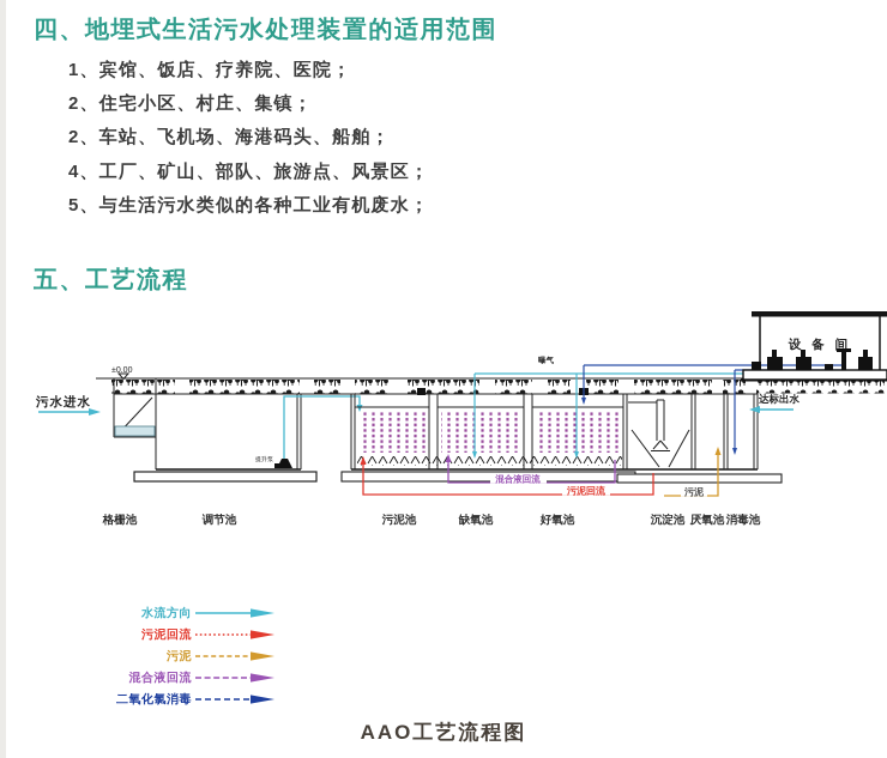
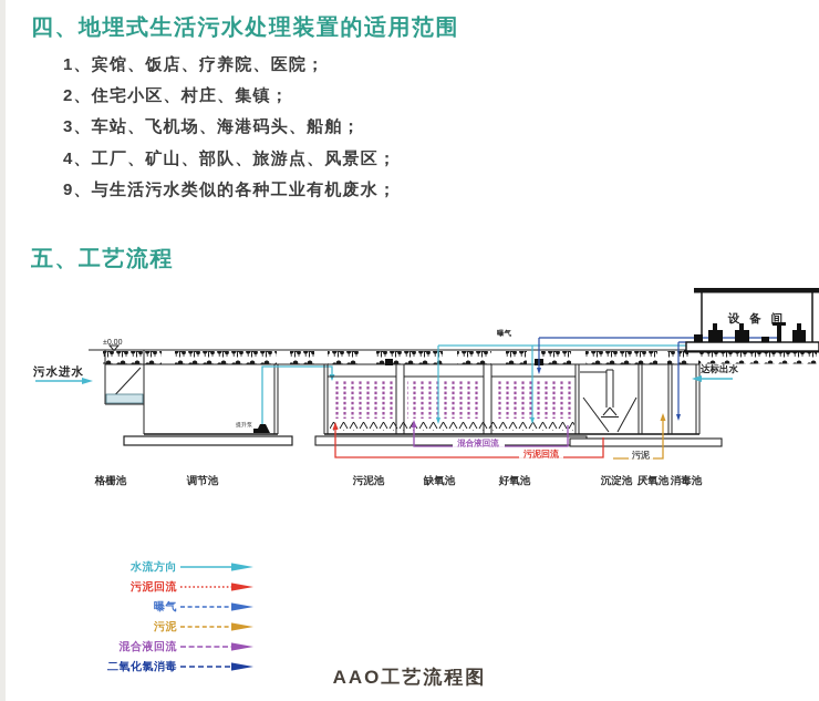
  四、地埋式生活污水处理装置的适用范围
  1、宾馆、饭店、疗养院、医院；
  2、住宅小区、村庄、集镇；
- 2、车站、飞机场、海港码头、船舶；
+ 3、车站、飞机场、海港码头、船舶；
  4、工厂、矿山、部队、旅游点、风景区；
- 5、与生活污水类似的各种工业有机废水；
+ 9、与生活污水类似的各种工业有机废水；
  五、工艺流程
  污水进水
  污泥回流
  混合液回流
  污泥
  达标出水
  设 备 间
  格栅池
  调节池
  污泥池
  缺氧池
  好氧池
  沉淀池
  厌氧池
  消毒池
  水流方向
  污泥回流
+ 曝气
  污泥
  混合液回流
  二氧化氯消毒
  AAO工艺流程图
